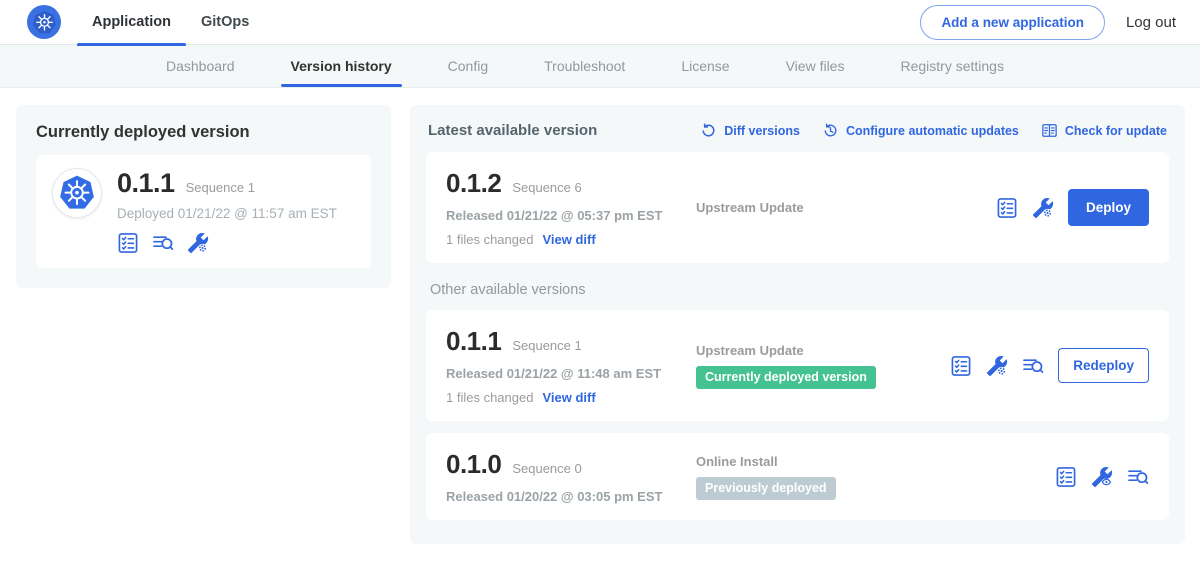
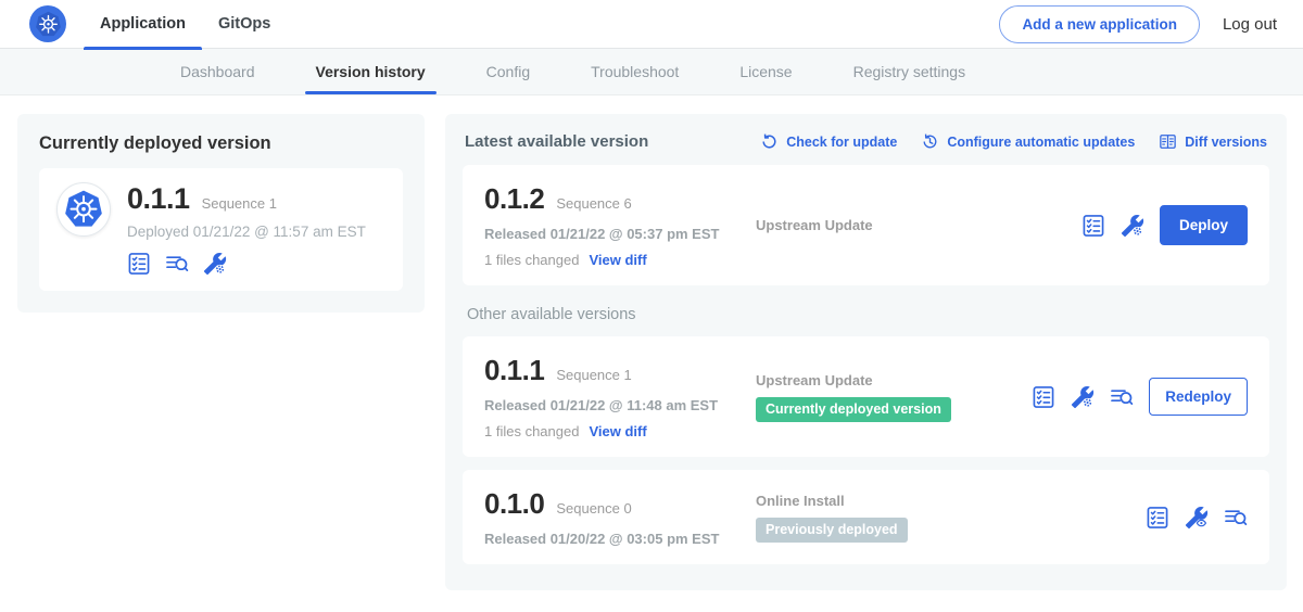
  Application
  GitOps
  Add a new application
  Log out
  Dashboard
  Version history
  Config
  Troubleshoot
  License
- View files
  Registry settings
  Currently deployed version
  0.1.1
  Sequence 1
  Deployed 01/21/22 @ 11:57 am EST
  Latest available version
- Diff versions
+ Check for update
  Configure automatic updates
- Check for update
+ Diff versions
  0.1.2
  Sequence 6
  Released 01/21/22 @ 05:37 pm EST
  1 files changed
  View diff
  Upstream Update
  Deploy
  Other available versions
  0.1.1
  Sequence 1
  Released 01/21/22 @ 11:48 am EST
  1 files changed
  View diff
  Upstream Update
  Currently deployed version
  Redeploy
  0.1.0
  Sequence 0
  Released 01/20/22 @ 03:05 pm EST
  Online Install
  Previously deployed
